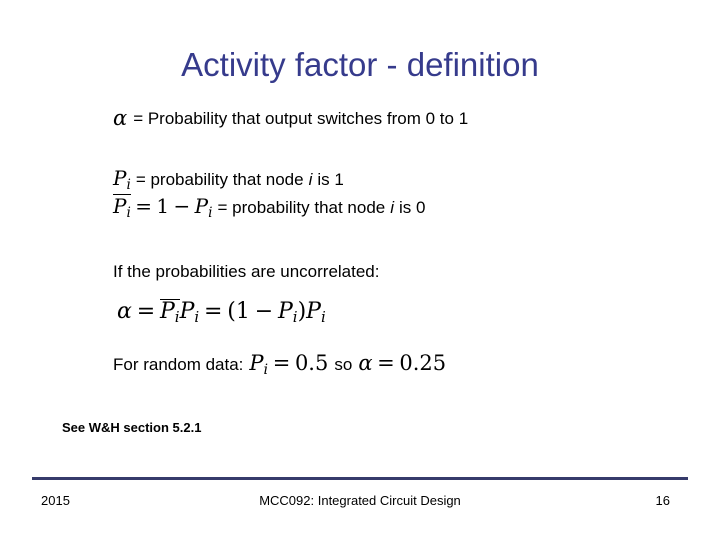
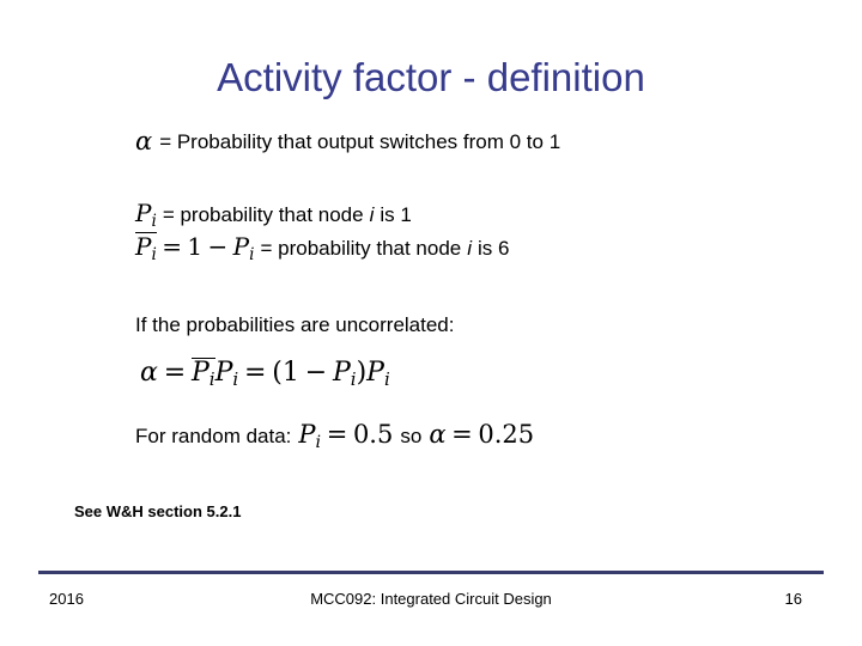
  Activity factor - definition
  α = Probability that output switches from 0 to 1
  Pi = probability that node i is 1
- Pi = 1 − Pi = probability that node i is 0
+ Pi = 1 − Pi = probability that node i is 6
  If the probabilities are uncorrelated:
  α = PiPi = (1 − Pi)Pi
  For random data: Pi = 0.5 so α = 0.25
  See W&H section 5.2.1
- 2015
+ 2016
  MCC092: Integrated Circuit Design
  16
